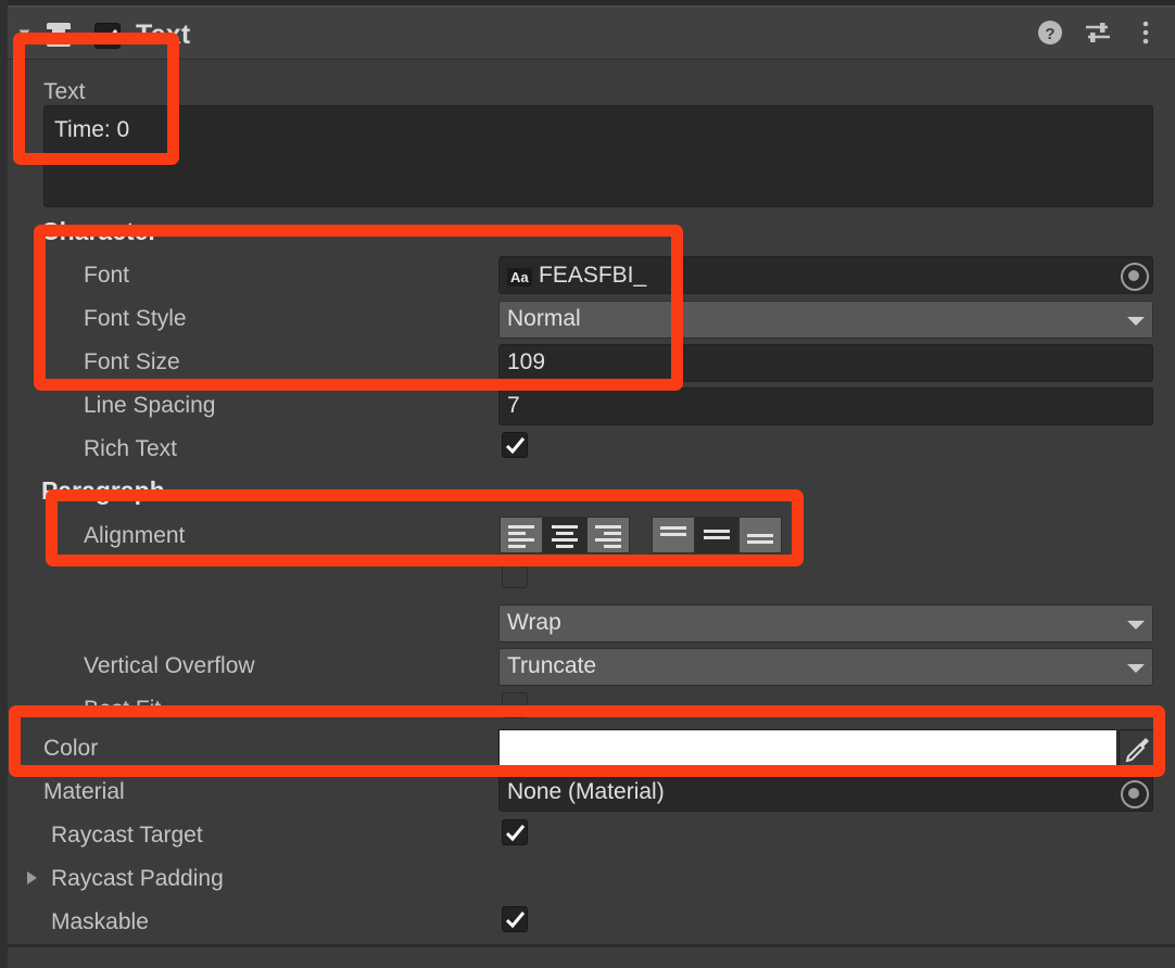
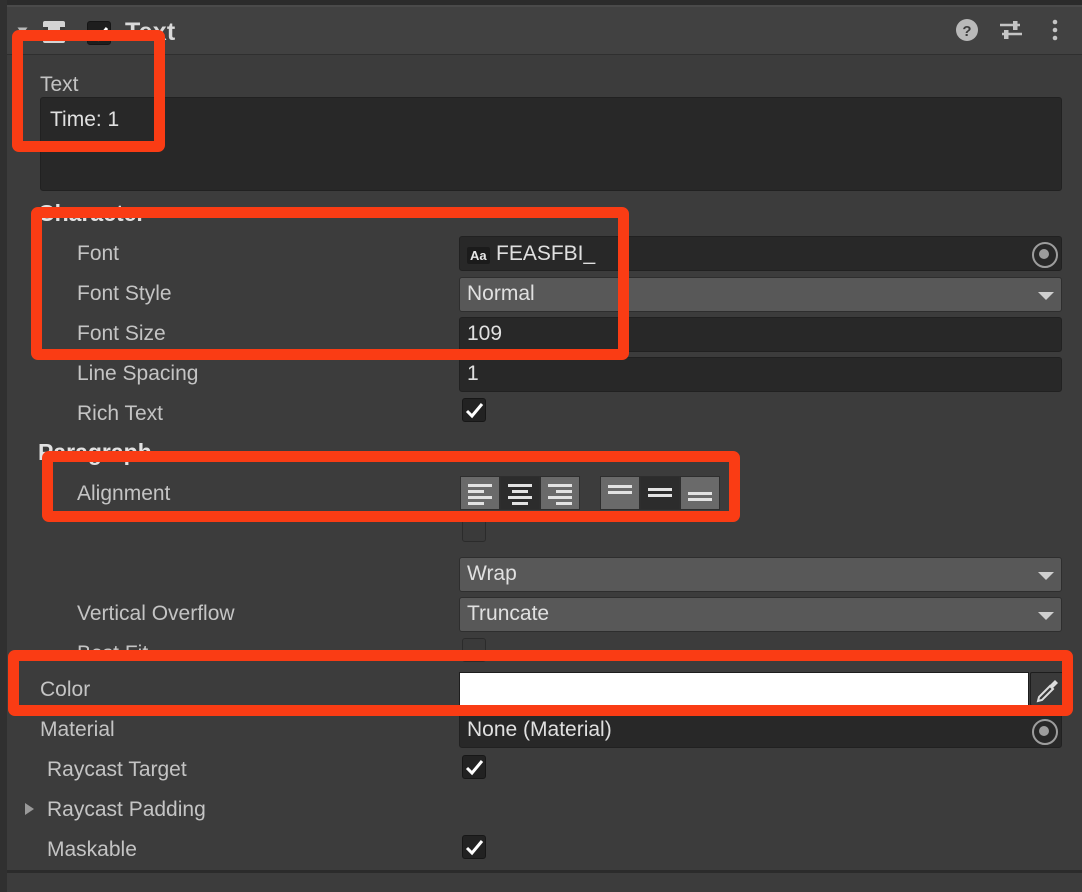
  Text
  ?
  Text
- Time: 0
+ Time: 1
  Character
  Font
  Aa
  FEASFBI_
  Font Style
  Normal
  Font Size
  109
  Line Spacing
- 7
+ 1
  Rich Text
  Paragraph
  Alignment
  Wrap
  Vertical Overflow
  Truncate
  Best Fit
  Color
  Material
  None (Material)
  Raycast Target
  Raycast Padding
  Maskable
